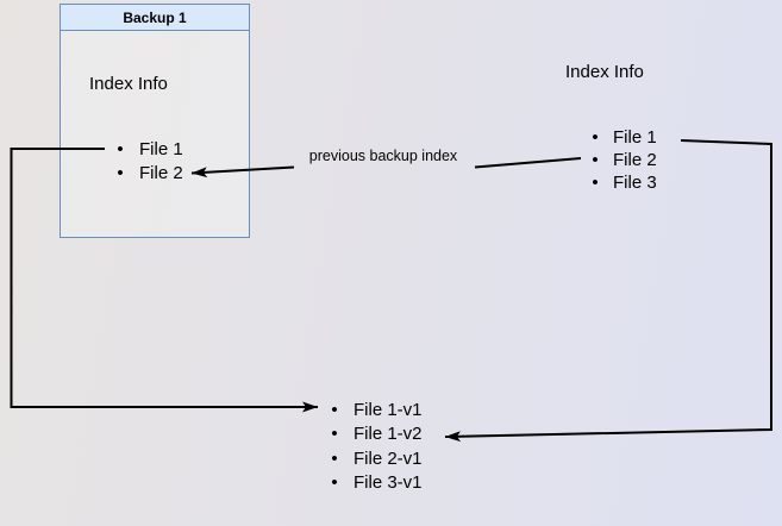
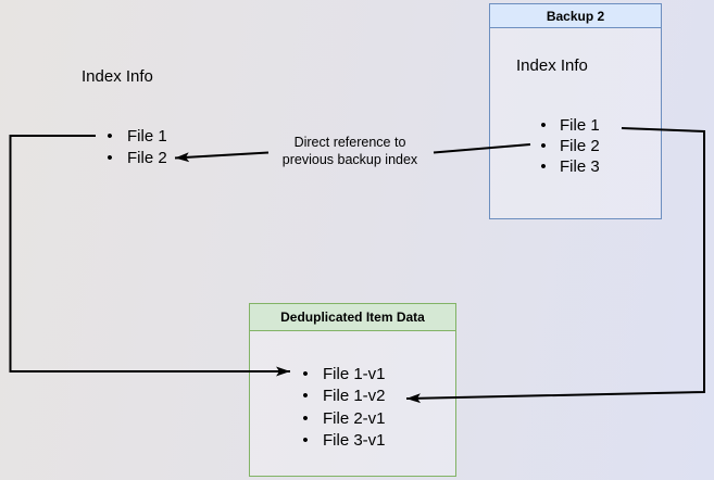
- Backup 1
  Index Info
  •
  File 1
  •
  File 2
+ Backup 2
  Index Info
  •
  File 1
  •
  File 2
  •
  File 3
+ Deduplicated Item Data
  •
  File 1-v1
  •
  File 1-v2
  •
  File 2-v1
  •
  File 3-v1
+ Direct reference to
  previous backup index
